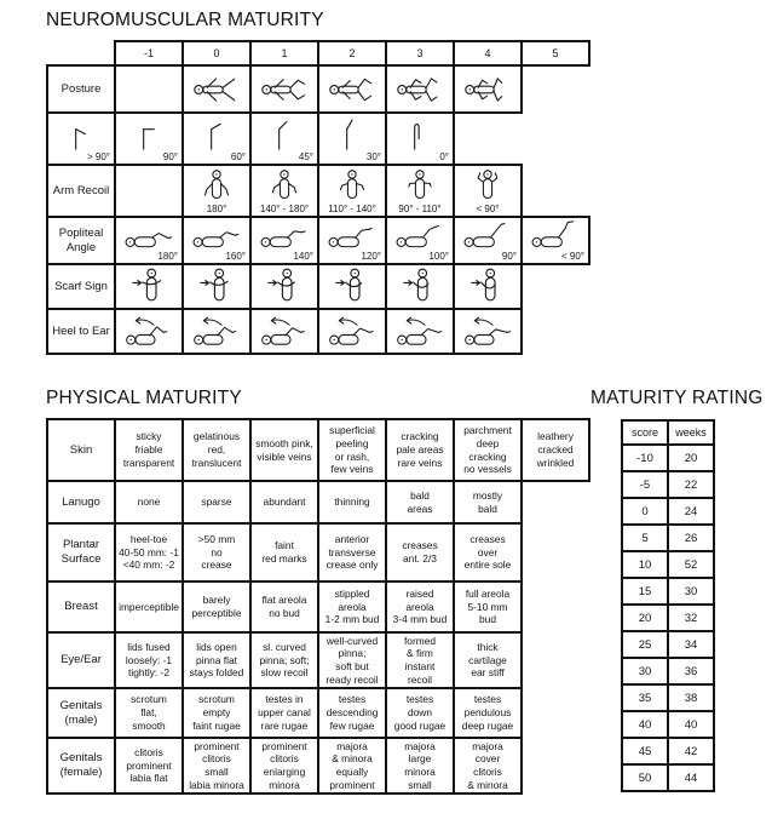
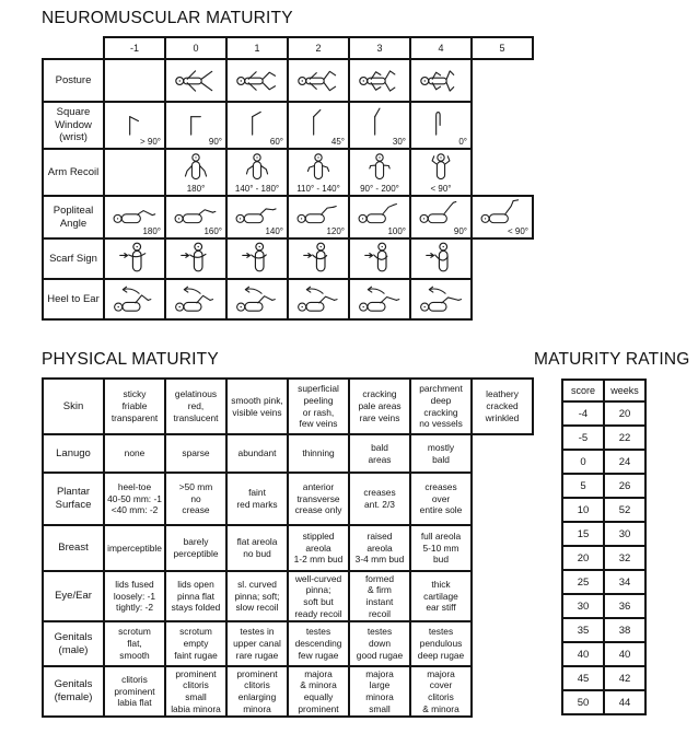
  NEUROMUSCULAR MATURITY
  -1
  0
  1
  2
  3
  4
  5
  Posture
+ Square
+ Window
+ (wrist)
  > 90°
  90°
  60°
  45°
  30°
  0°
  Arm Recoil
  180°
  140° - 180°
  110° - 140°
- 90° - 110°
+ 90° - 200°
  < 90°
  Popliteal
  Angle
  180°
  160°
  140°
  120°
  100°
  90°
  < 90°
  Scarf Sign
  Heel to Ear
  PHYSICAL MATURITY
  Skin
  sticky
  friable
  transparent
  gelatinous
  red,
  translucent
  smooth pink,
  visible veins
  superficial
  peeling
  or rash,
  few veins
  cracking
  pale areas
  rare veins
  parchment
  deep
  cracking
  no vessels
  leathery
  cracked
  wrinkled
  Lanugo
  none
  sparse
  abundant
  thinning
  bald
  areas
  mostly
  bald
  Plantar
  Surface
  heel-toe
  40-50 mm: -1
  <40 mm: -2
  >50 mm
  no
  crease
  faint
  red marks
  anterior
  transverse
  crease only
  creases
  ant. 2/3
  creases
  over
  entire sole
  Breast
  imperceptible
  barely
  perceptible
  flat areola
  no bud
  stippled
  areola
  1-2 mm bud
  raised
  areola
  3-4 mm bud
  full areola
  5-10 mm
  bud
  Eye/Ear
  lids fused
  loosely: -1
  tightly: -2
  lids open
  pinna flat
  stays folded
  sl. curved
  pinna; soft;
  slow recoil
  well-curved
  pinna;
  soft but
  ready recoil
  formed
  & firm
  instant
  recoil
  thick
  cartilage
  ear stiff
  Genitals
  (male)
  scrotum
  flat,
  smooth
  scrotum
  empty
  faint rugae
  testes in
  upper canal
  rare rugae
  testes
  descending
  few rugae
  testes
  down
  good rugae
  testes
  pendulous
  deep rugae
  Genitals
  (female)
  clitoris
  prominent
  labia flat
  prominent
  clitoris
  small
  labia minora
  prominent
  clitoris
  enlarging
  minora
  majora
  & minora
  equally
  prominent
  majora
  large
  minora
  small
  majora
  cover
  clitoris
  & minora
  MATURITY RATING
  score
  weeks
- -10
+ -4
  20
  -5
  22
  0
  24
  5
  26
  10
  52
  15
  30
  20
  32
  25
  34
  30
  36
  35
  38
  40
  40
  45
  42
  50
  44
